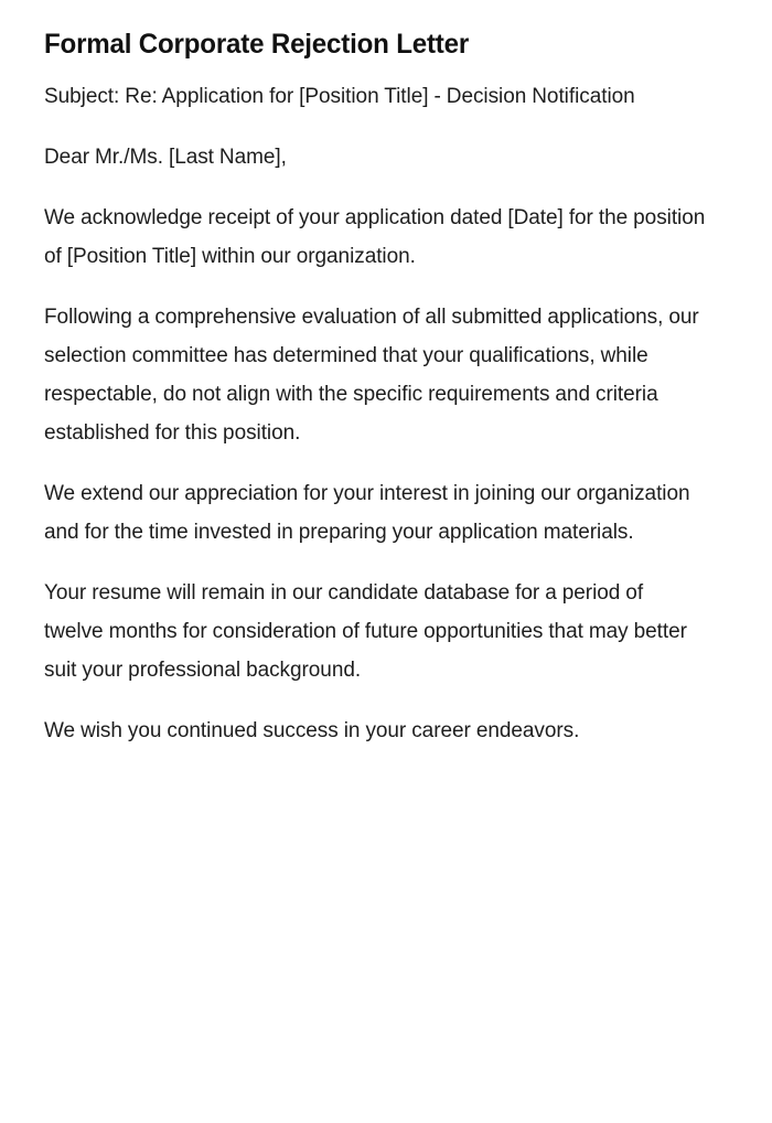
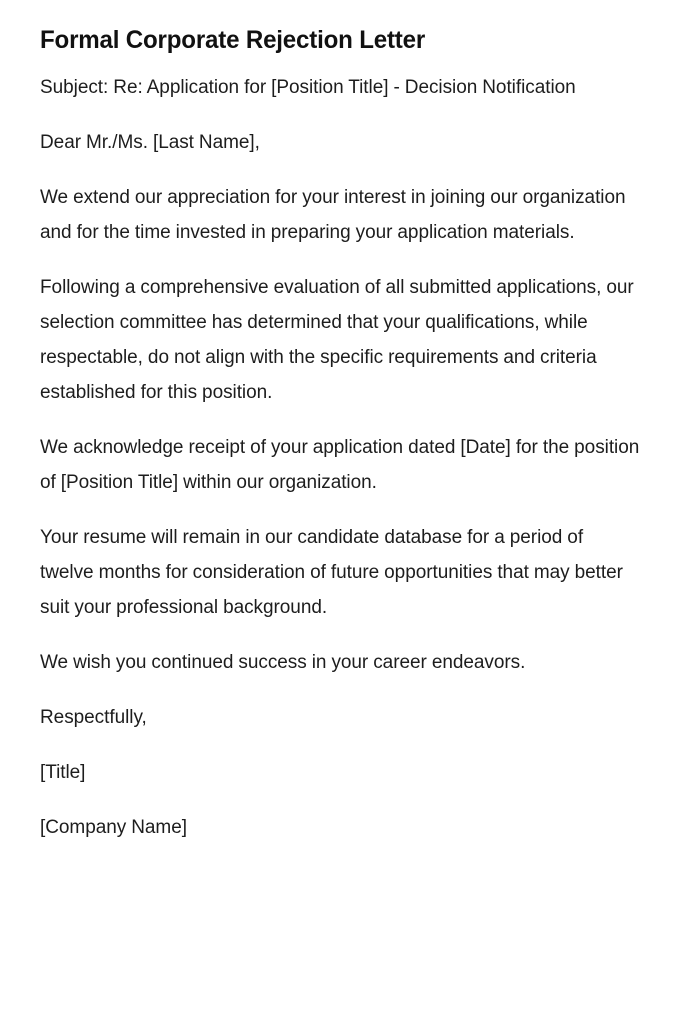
  Formal Corporate Rejection Letter
  Subject: Re: Application for [Position Title] - Decision Notification
  Dear Mr./Ms. [Last Name],
- We acknowledge receipt of your application dated [Date] for the position of [Position Title] within our organization.
+ We extend our appreciation for your interest in joining our organization and for the time invested in preparing your application materials.
  Following a comprehensive evaluation of all submitted applications, our selection committee has determined that your qualifications, while respectable, do not align with the specific requirements and criteria established for this position.
- We extend our appreciation for your interest in joining our organization and for the time invested in preparing your application materials.
+ We acknowledge receipt of your application dated [Date] for the position of [Position Title] within our organization.
  Your resume will remain in our candidate database for a period of twelve months for consideration of future opportunities that may better suit your professional background.
  We wish you continued success in your career endeavors.
+ Respectfully,
+ [Title]
+ [Company Name]
